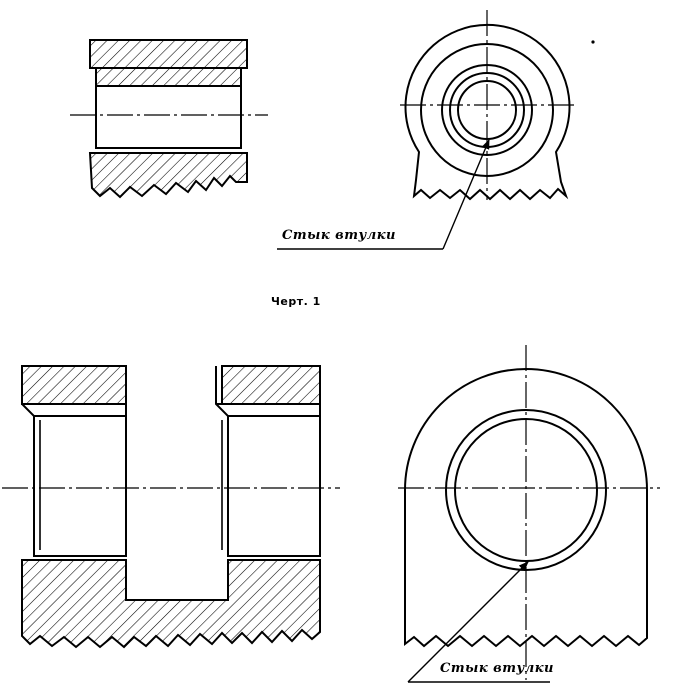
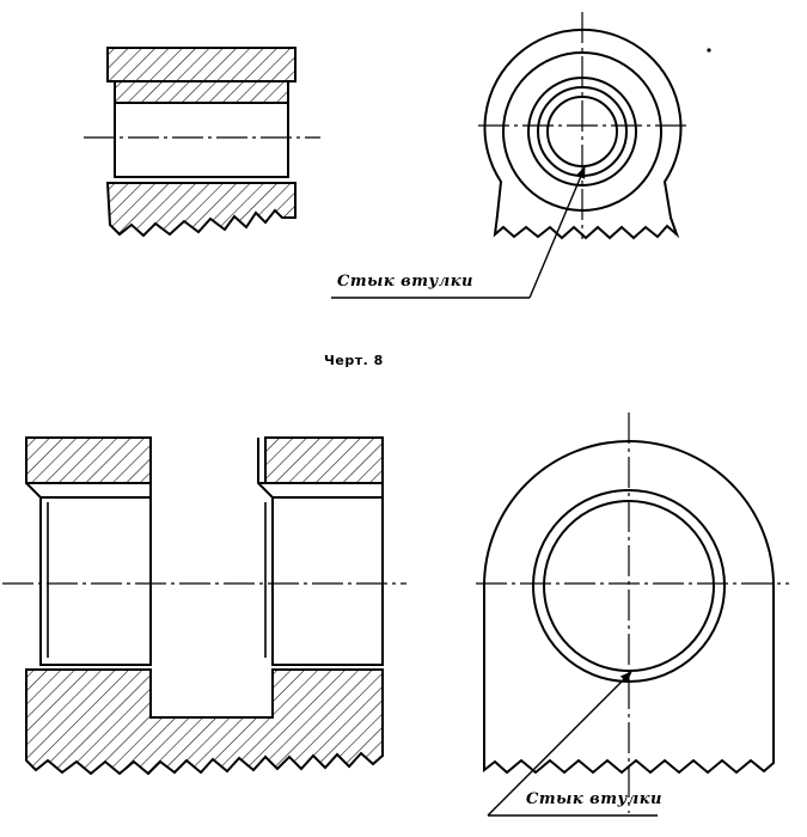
  Стык втулки
- Черт. 1
+ Черт. 8
  Стык втулки
